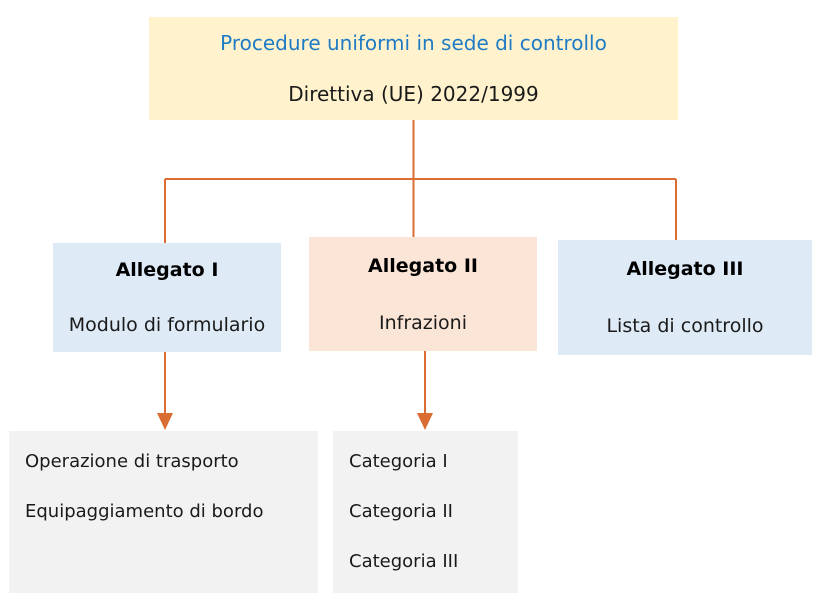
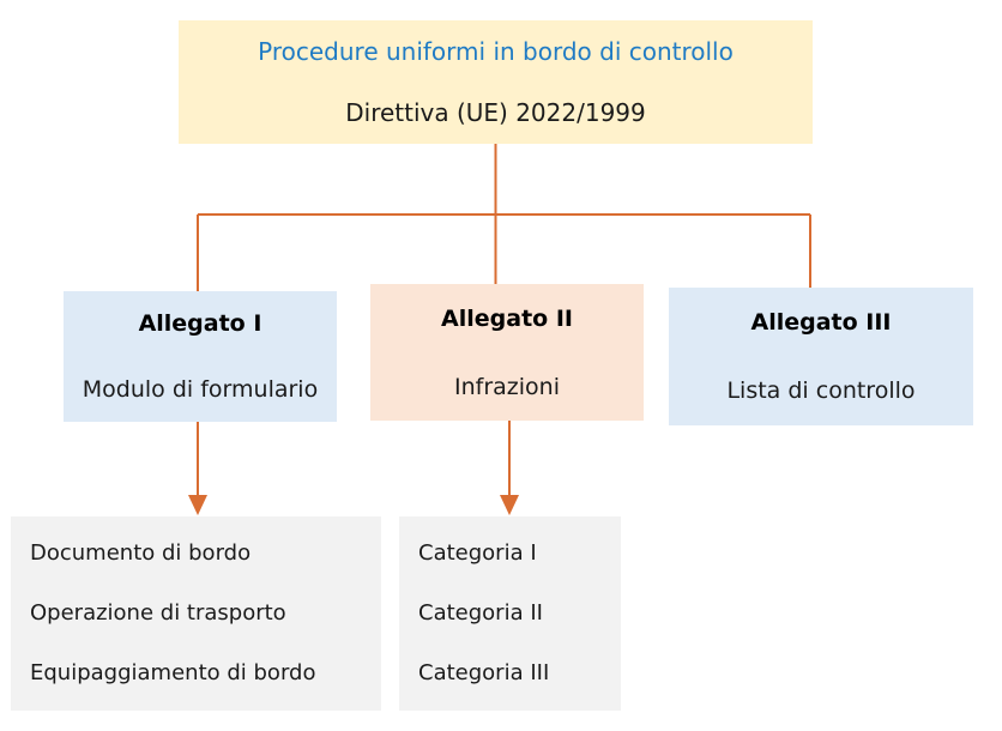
- Procedure uniformi in sede di controllo
+ Procedure uniformi in bordo di controllo
  Direttiva (UE) 2022/1999
  Allegato I
  Modulo di formulario
  Allegato II
  Infrazioni
  Allegato III
  Lista di controllo
+ Documento di bordo
  Operazione di trasporto
  Equipaggiamento di bordo
  Categoria I
  Categoria II
  Categoria III
